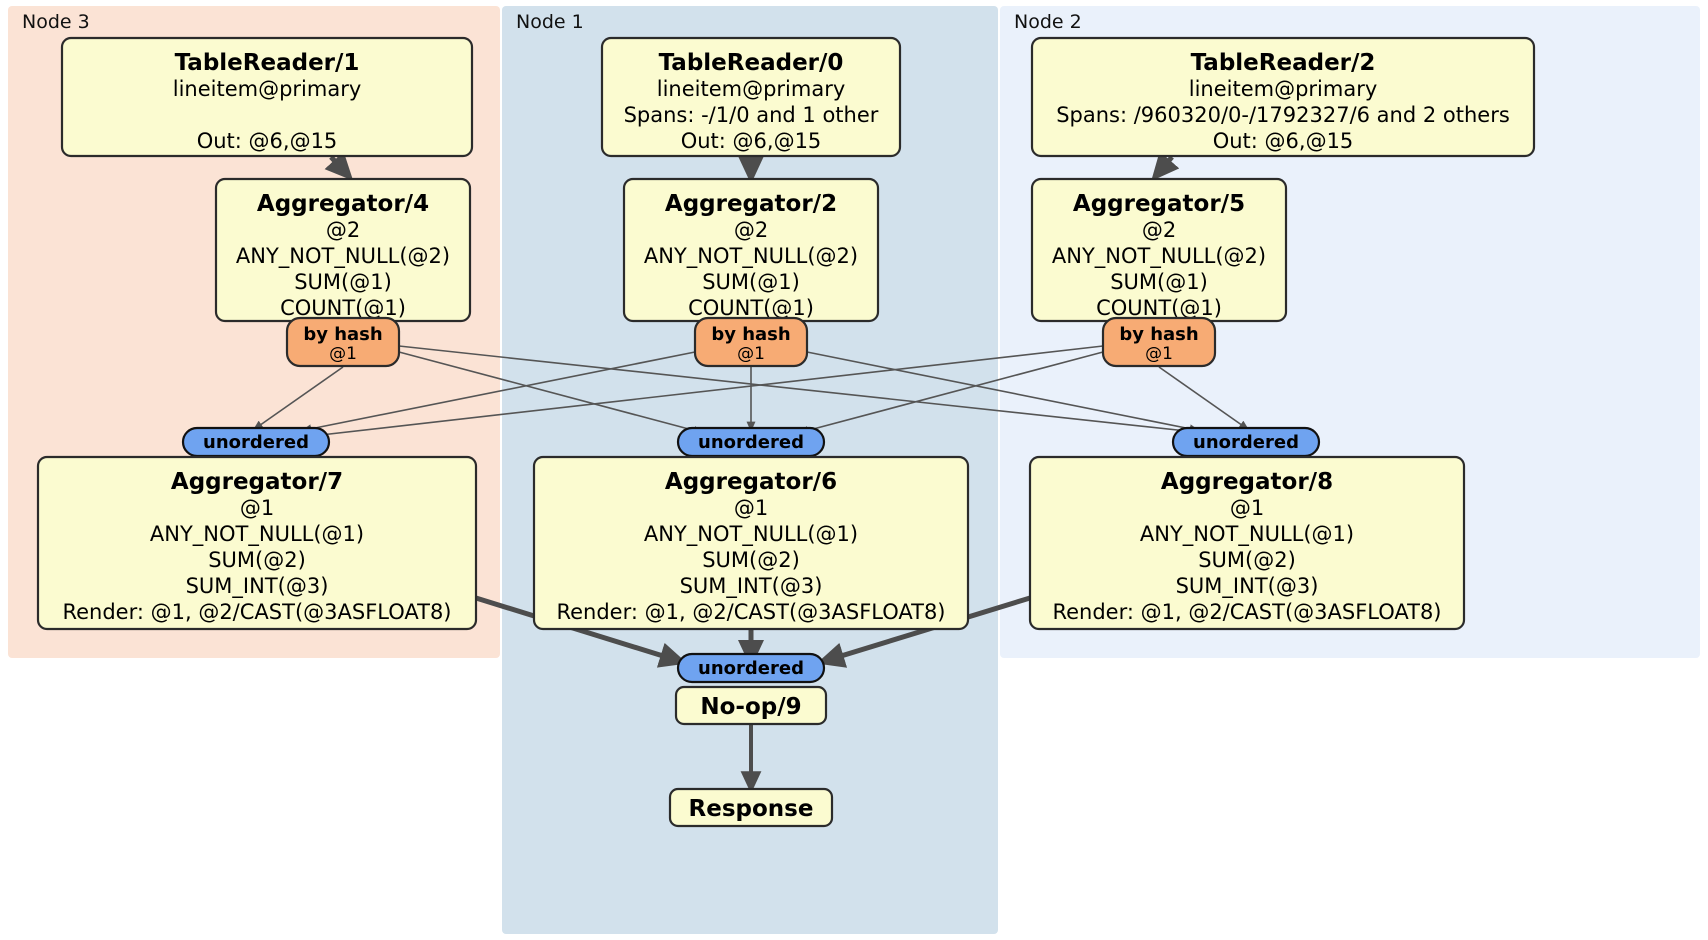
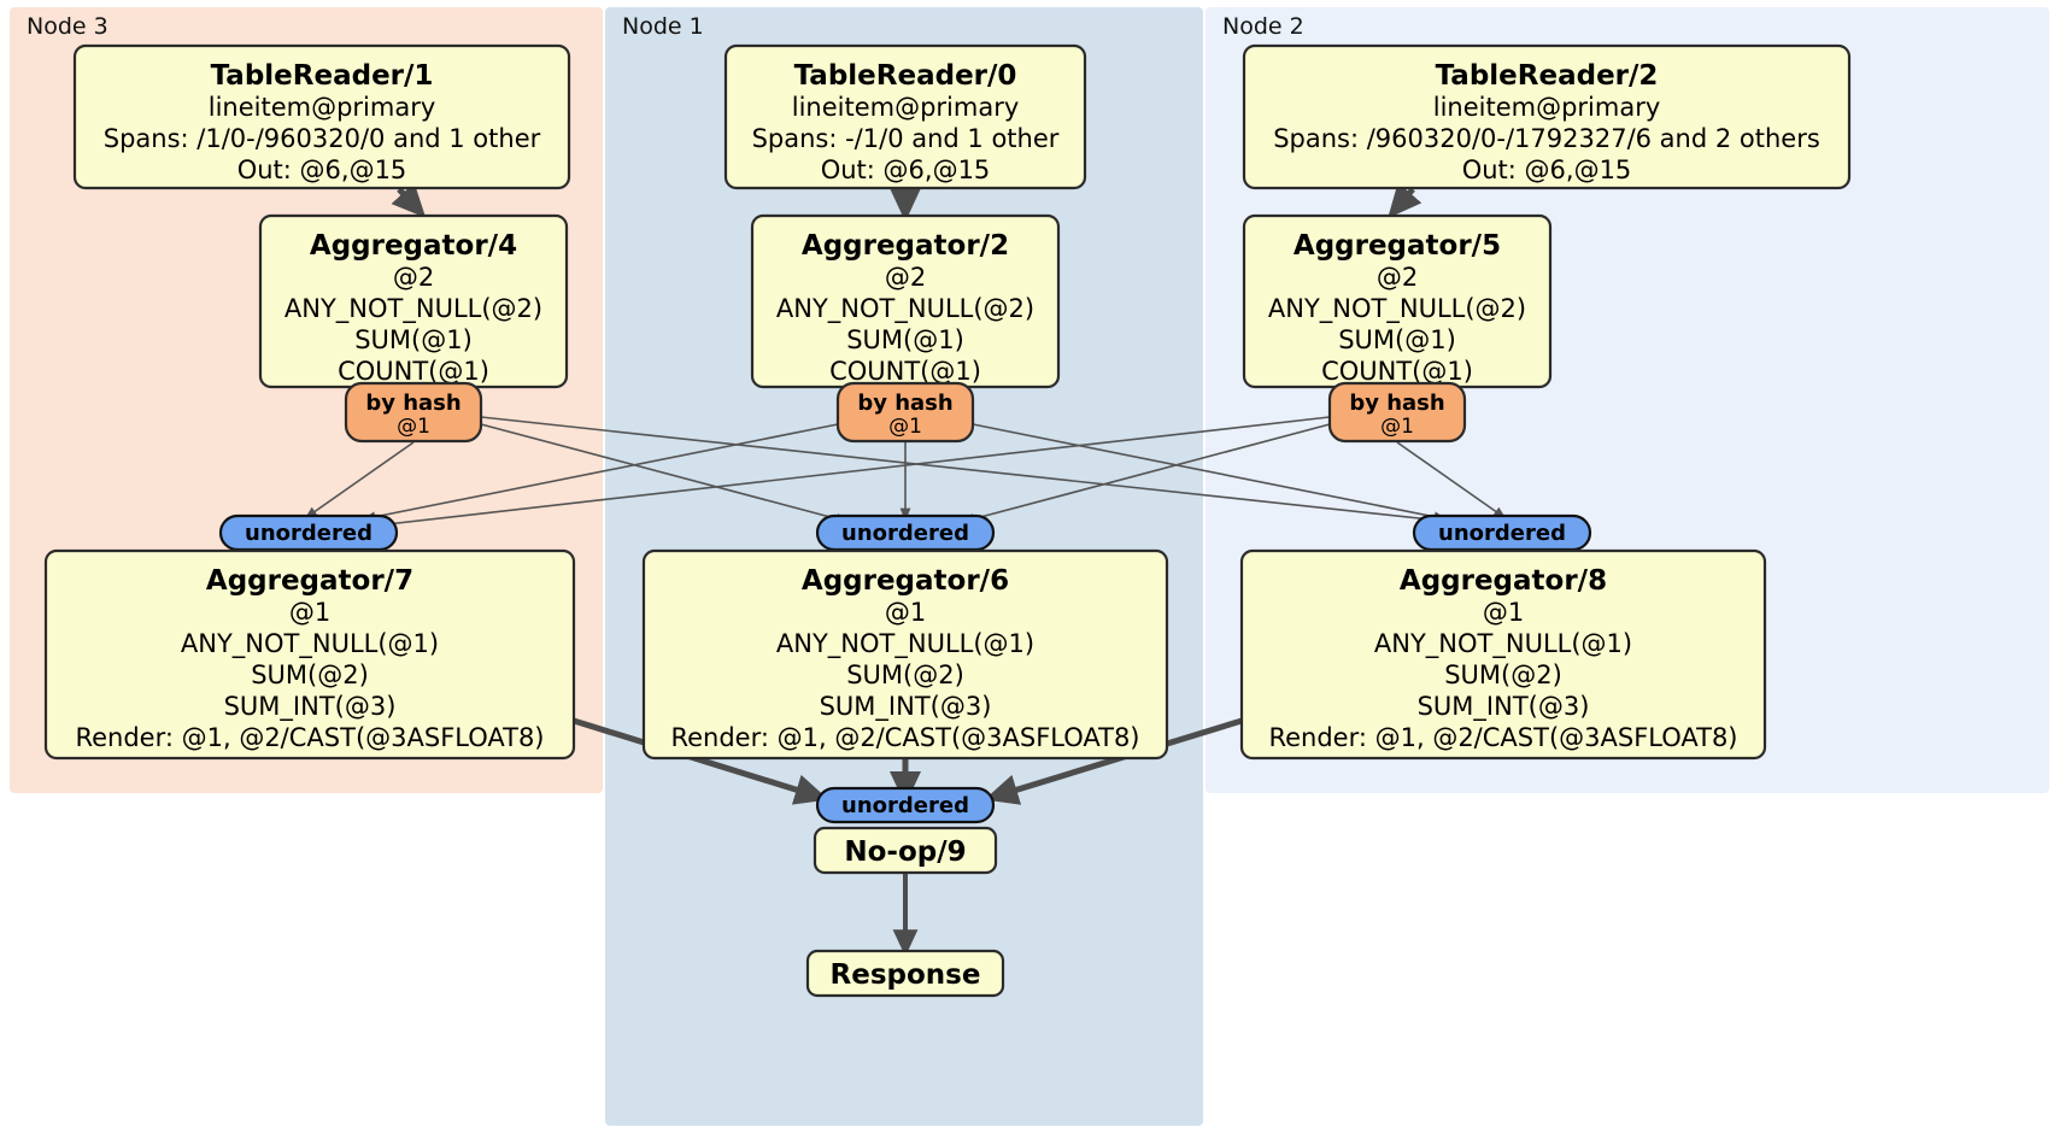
  Node 3
  Node 1
  Node 2
  TableReader/1
  lineitem@primary
+ Spans: /1/0-/960320/0 and 1 other
  Out: @6,@15
  TableReader/0
  lineitem@primary
  Spans: -/1/0 and 1 other
  Out: @6,@15
  TableReader/2
  lineitem@primary
  Spans: /960320/0-/1792327/6 and 2 others
  Out: @6,@15
  Aggregator/4
  @2
  ANY_NOT_NULL(@2)
  SUM(@1)
  COUNT(@1)
  Aggregator/2
  @2
  ANY_NOT_NULL(@2)
  SUM(@1)
  COUNT(@1)
  Aggregator/5
  @2
  ANY_NOT_NULL(@2)
  SUM(@1)
  COUNT(@1)
  by hash
  @1
  by hash
  @1
  by hash
  @1
  unordered
  unordered
  unordered
  Aggregator/7
  @1
  ANY_NOT_NULL(@1)
  SUM(@2)
  SUM_INT(@3)
  Render: @1, @2/CAST(@3ASFLOAT8)
  Aggregator/6
  @1
  ANY_NOT_NULL(@1)
  SUM(@2)
  SUM_INT(@3)
  Render: @1, @2/CAST(@3ASFLOAT8)
  Aggregator/8
  @1
  ANY_NOT_NULL(@1)
  SUM(@2)
  SUM_INT(@3)
  Render: @1, @2/CAST(@3ASFLOAT8)
  unordered
  No-op/9
  Response
